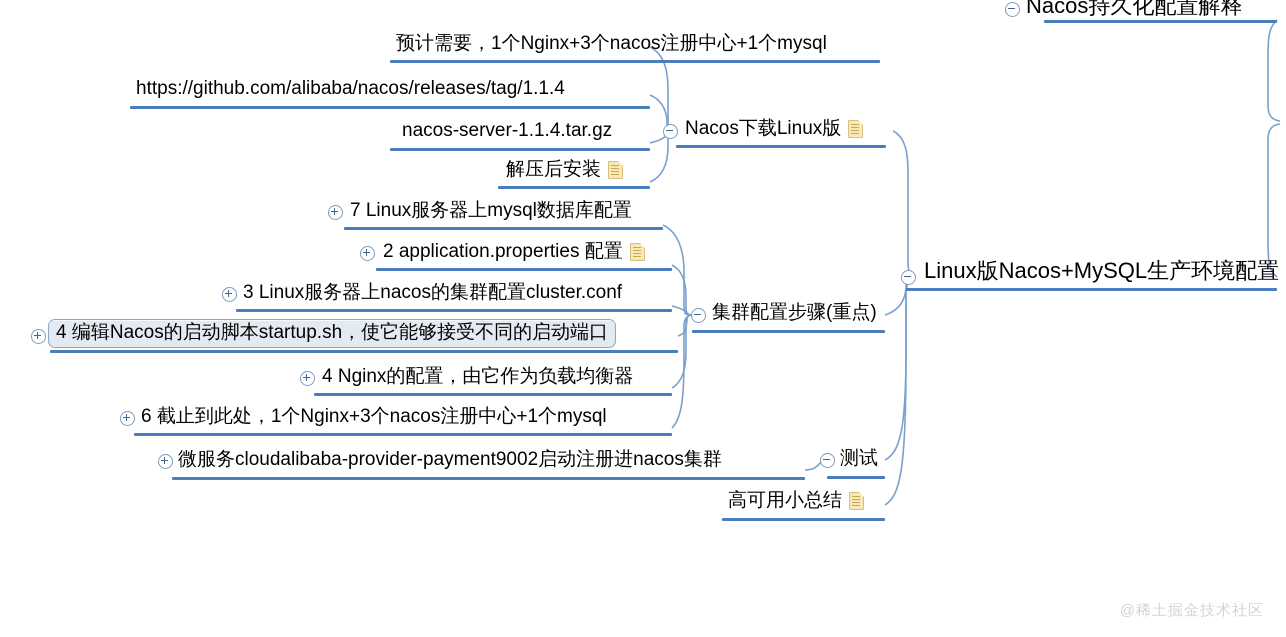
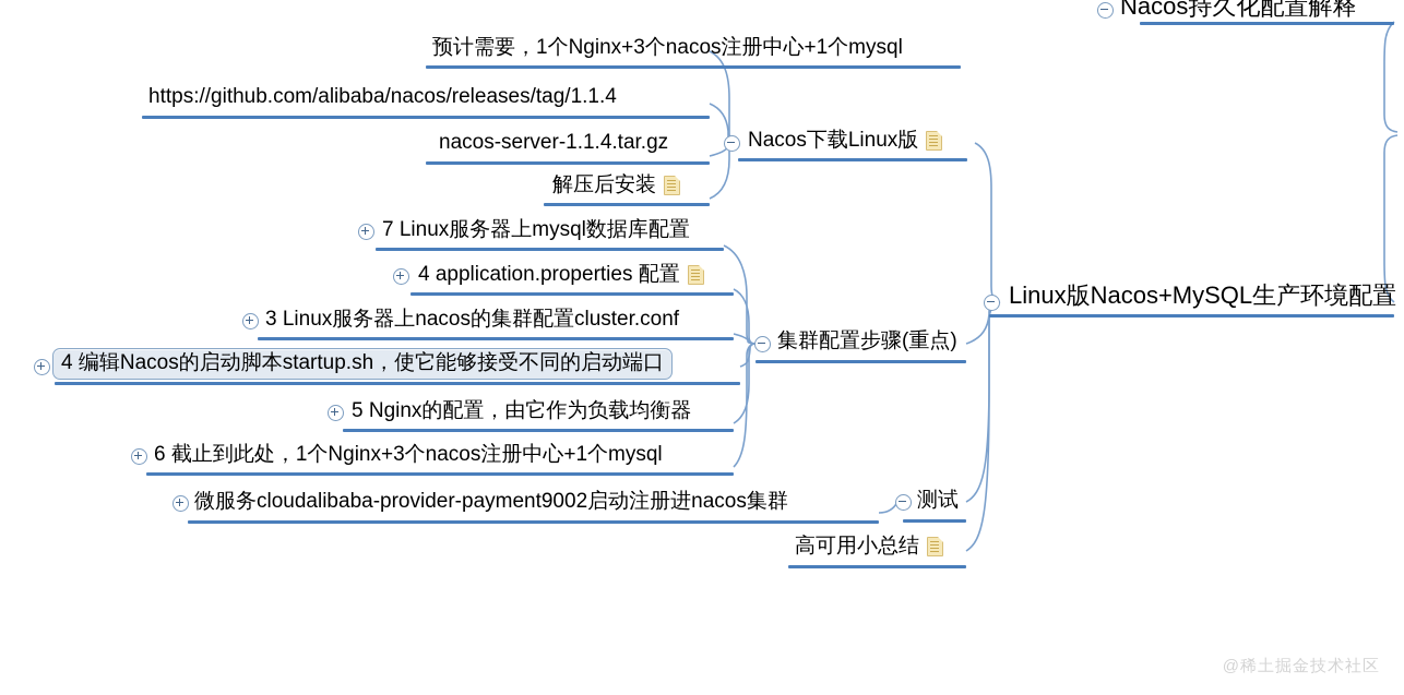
  Nacos持久化配置解释
  Linux版Nacos+MySQL生产环境配置
  Nacos下载Linux版
  预计需要，1个Nginx+3个nacos注册中心+1个mysql
  https://github.com/alibaba/nacos/releases/tag/1.1.4
  nacos-server-1.1.4.tar.gz
  解压后安装
  集群配置步骤(重点)
  7 Linux服务器上mysql数据库配置
- 2 application.properties 配置
+ 4 application.properties 配置
  3 Linux服务器上nacos的集群配置cluster.conf
  4 编辑Nacos的启动脚本startup.sh，使它能够接受不同的启动端口
- 4 Nginx的配置，由它作为负载均衡器
+ 5 Nginx的配置，由它作为负载均衡器
  6 截止到此处，1个Nginx+3个nacos注册中心+1个mysql
  测试
  微服务cloudalibaba-provider-payment9002启动注册进nacos集群
  高可用小总结
  @稀土掘金技术社区
